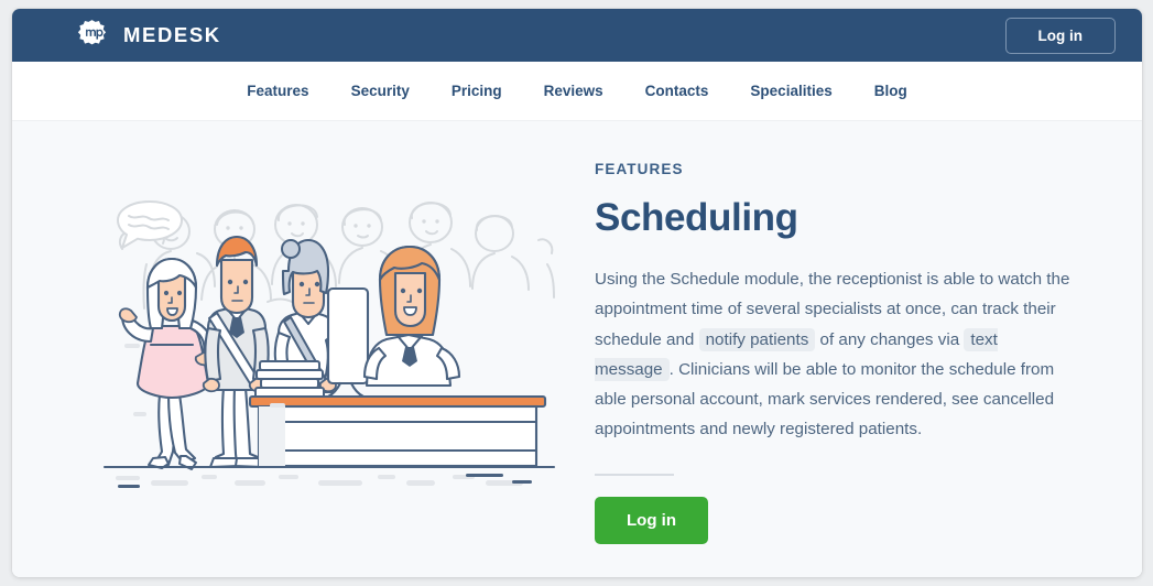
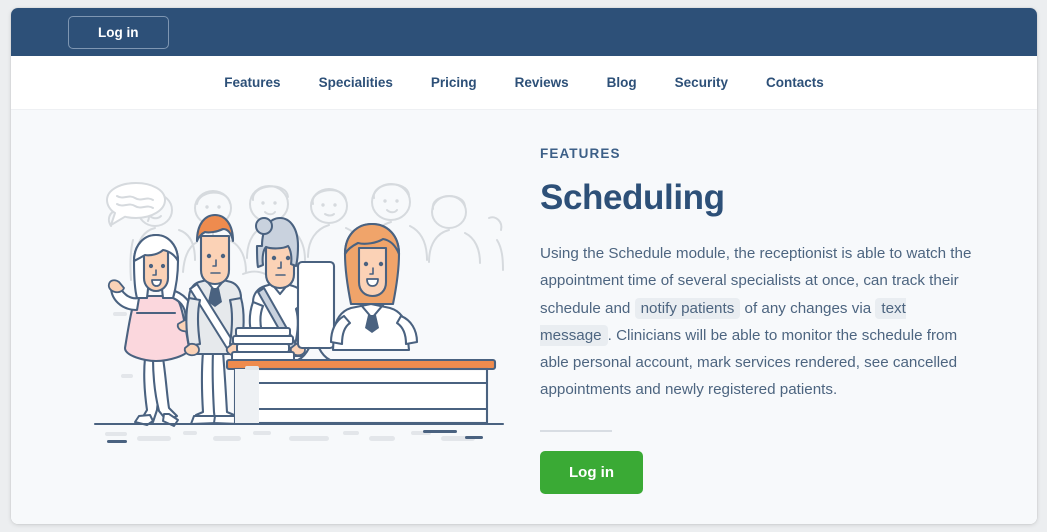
- MEDESK
  Log in
  Features
- Security
+ Specialities
  Pricing
  Reviews
- Contacts
+ Blog
- Specialities
+ Security
- Blog
+ Contacts
  FEATURES
  Scheduling
  Using the Schedule module, the receptionist is able to watch the appointment time of several specialists at once, can track their schedule and notify patients of any changes via text message . Clinicians will be able to monitor the schedule from able personal account, mark services rendered, see cancelled appointments and newly registered patients.
  Log in
